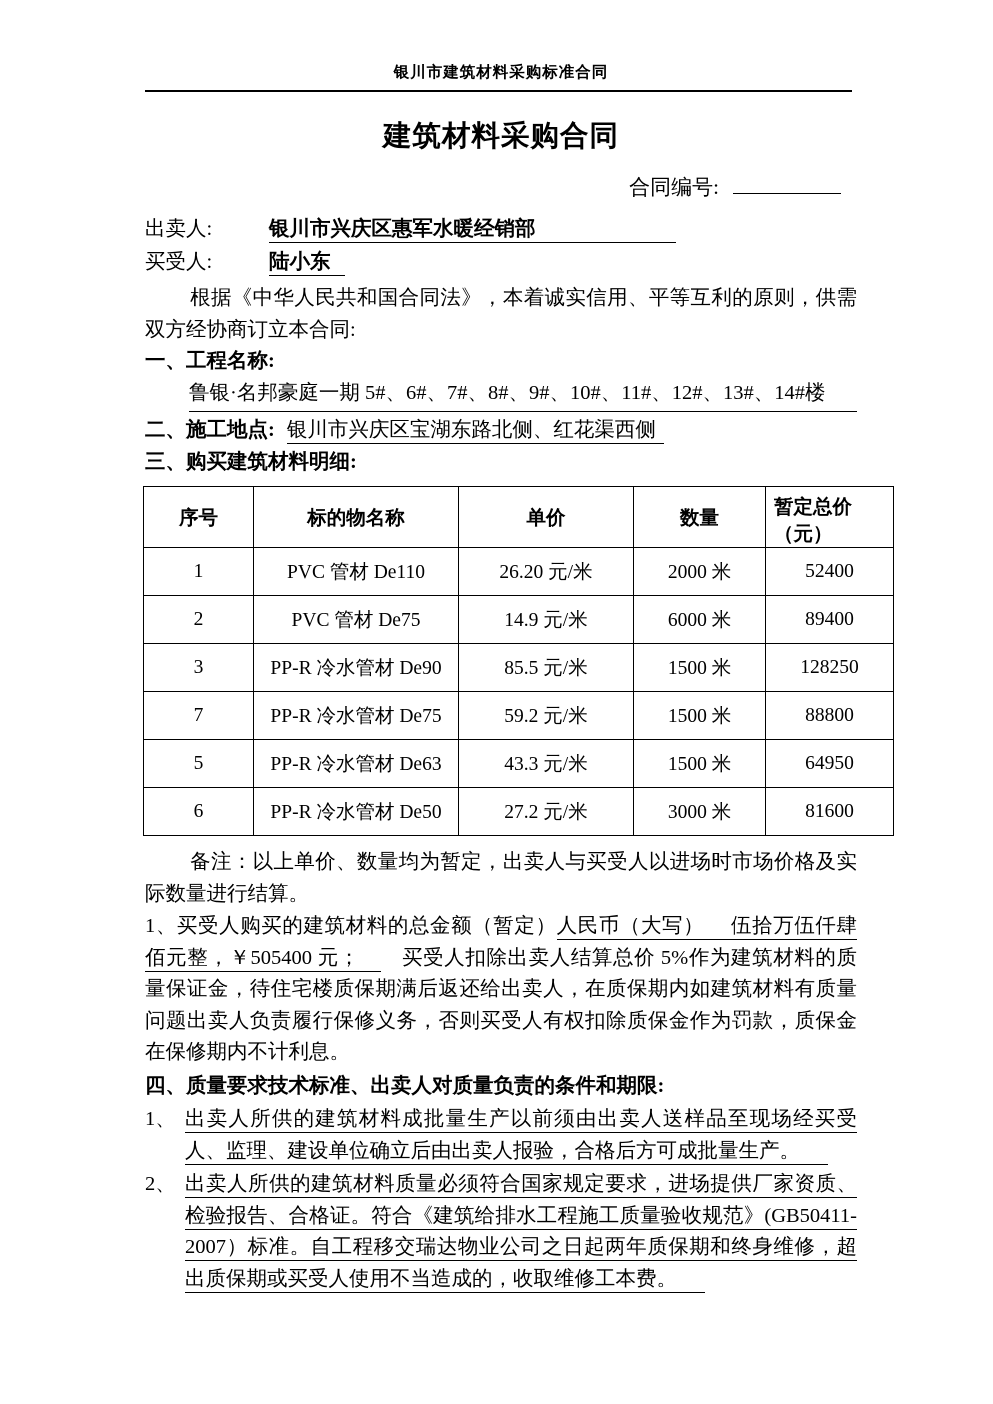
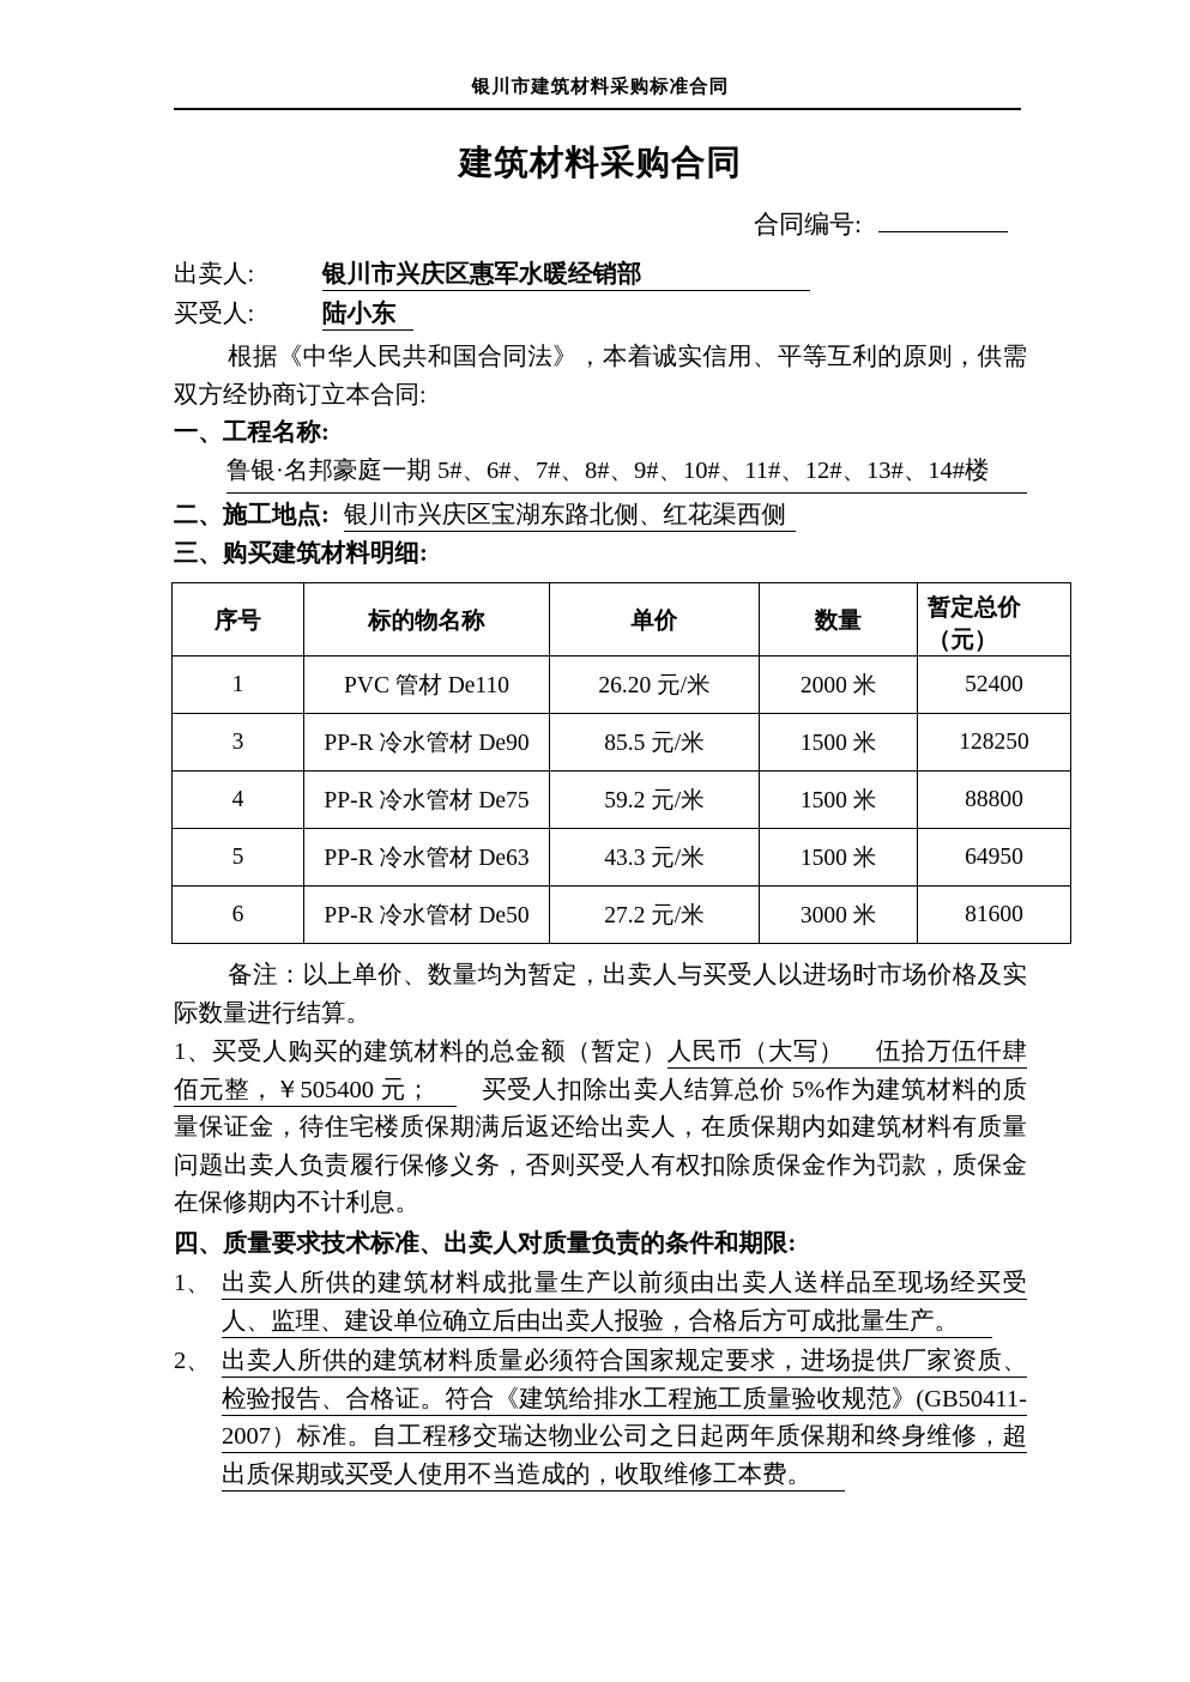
  银川市建筑材料采购标准合同
  建筑材料采购合同
  合同编号:
  出卖人: 银川市兴庆区惠军水暖经销部
  买受人: 陆小东
  根据《中华人民共和国合同法》，本着诚实信用、平等互利的原则，供需双方经协商订立本合同:
  一、工程名称:
  鲁银·名邦豪庭一期 5#、6#、7#、8#、9#、10#、11#、12#、13#、14#楼
  二、施工地点: 银川市兴庆区宝湖东路北侧、红花渠西侧
  三、购买建筑材料明细:
  序号	标的物名称	单价	数量	暂定总价（元）
  1	PVC 管材 De110	26.20 元/米	2000 米	52400
- 2	PVC 管材 De75	14.9 元/米	6000 米	89400
  3	PP-R 冷水管材 De90	85.5 元/米	1500 米	128250
- 7	PP-R 冷水管材 De75	59.2 元/米	1500 米	88800
+ 4	PP-R 冷水管材 De75	59.2 元/米	1500 米	88800
  5	PP-R 冷水管材 De63	43.3 元/米	1500 米	64950
  6	PP-R 冷水管材 De50	27.2 元/米	3000 米	81600
  备注：以上单价、数量均为暂定，出卖人与买受人以进场时市场价格及实际数量进行结算。
  1、买受人购买的建筑材料的总金额（暂定）人民币（大写） 伍拾万伍仟肆佰元整，￥505400 元； 买受人扣除出卖人结算总价 5%作为建筑材料的质量保证金，待住宅楼质保期满后返还给出卖人，在质保期内如建筑材料有质量问题出卖人负责履行保修义务，否则买受人有权扣除质保金作为罚款，质保金在保修期内不计利息。
  四、质量要求技术标准、出卖人对质量负责的条件和期限:
  1、
  出卖人所供的建筑材料成批量生产以前须由出卖人送样品至现场经买受人、监理、建设单位确立后由出卖人报验，合格后方可成批量生产。
  2、
  出卖人所供的建筑材料质量必须符合国家规定要求，进场提供厂家资质、检验报告、合格证。符合《建筑给排水工程施工质量验收规范》(GB50411-2007）标准。自工程移交瑞达物业公司之日起两年质保期和终身维修，超出质保期或买受人使用不当造成的，收取维修工本费。
